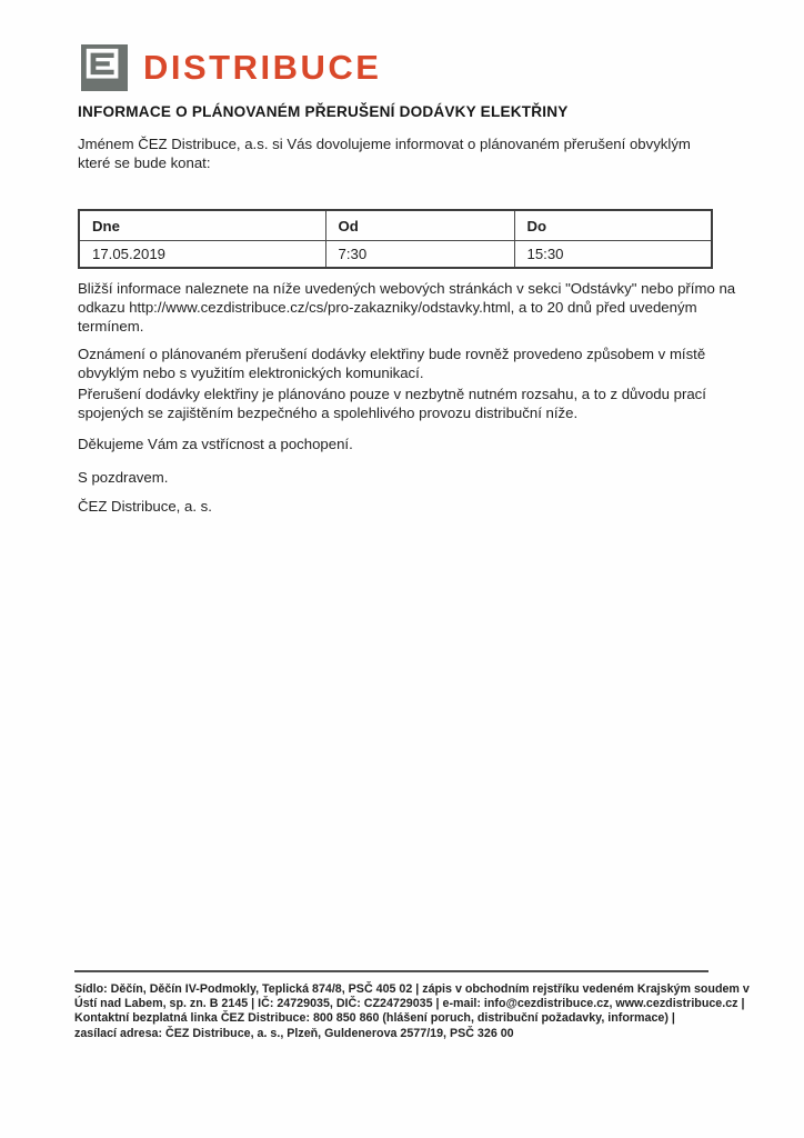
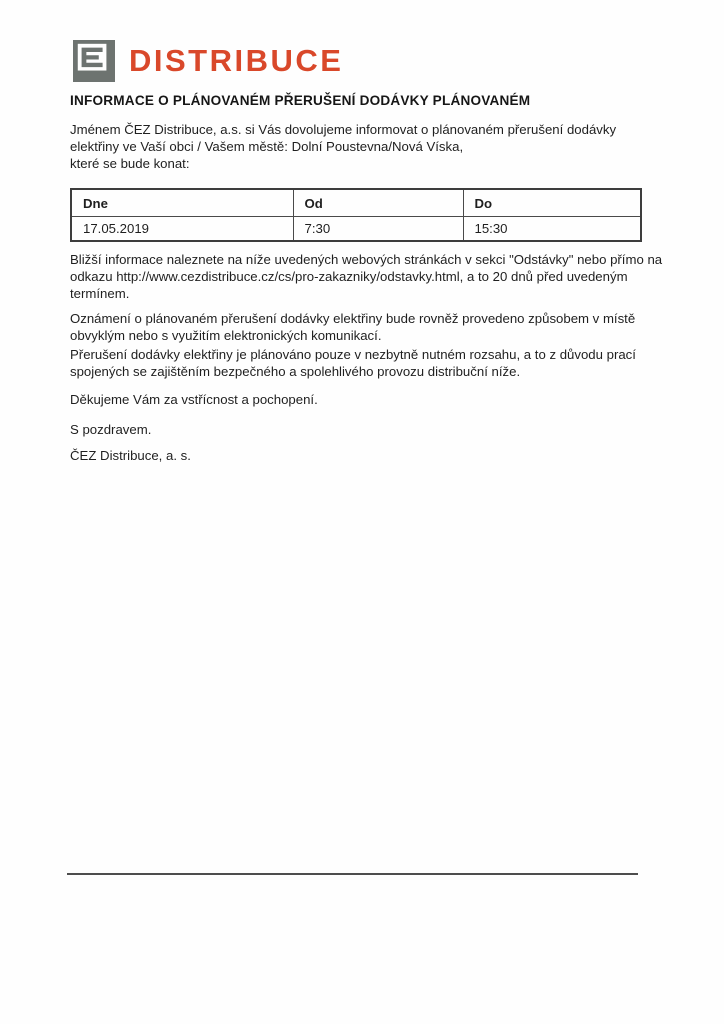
  DISTRIBUCE
- INFORMACE O PLÁNOVANÉM PŘERUŠENÍ DODÁVKY ELEKTŘINY
+ INFORMACE O PLÁNOVANÉM PŘERUŠENÍ DODÁVKY PLÁNOVANÉM
- Jménem ČEZ Distribuce, a.s. si Vás dovolujeme informovat o plánovaném přerušení obvyklým
+ Jménem ČEZ Distribuce, a.s. si Vás dovolujeme informovat o plánovaném přerušení dodávky
+ elektřiny ve Vaší obci / Vašem městě: Dolní Poustevna/Nová Víska,
  které se bude konat:
  Dne	Od	Do
  17.05.2019	7:30	15:30
  Bližší informace naleznete na níže uvedených webových stránkách v sekci "Odstávky" nebo přímo na
  odkazu http://www.cezdistribuce.cz/cs/pro-zakazniky/odstavky.html, a to 20 dnů před uvedeným
  termínem.
  Oznámení o plánovaném přerušení dodávky elektřiny bude rovněž provedeno způsobem v místě
  obvyklým nebo s využitím elektronických komunikací.
  Přerušení dodávky elektřiny je plánováno pouze v nezbytně nutném rozsahu, a to z důvodu prací
  spojených se zajištěním bezpečného a spolehlivého provozu distribuční níže.
  Děkujeme Vám za vstřícnost a pochopení.
  S pozdravem.
  ČEZ Distribuce, a. s.
- Sídlo: Děčín, Děčín IV-Podmokly, Teplická 874/8, PSČ 405 02 | zápis v obchodním rejstříku vedeném Krajským soudem v
- Ústí nad Labem, sp. zn. B 2145 | IČ: 24729035, DIČ: CZ24729035 | e-mail: info@cezdistribuce.cz, www.cezdistribuce.cz |
- Kontaktní bezplatná linka ČEZ Distribuce: 800 850 860 (hlášení poruch, distribuční požadavky, informace) |
- zasílací adresa: ČEZ Distribuce, a. s., Plzeň, Guldenerova 2577/19, PSČ 326 00
